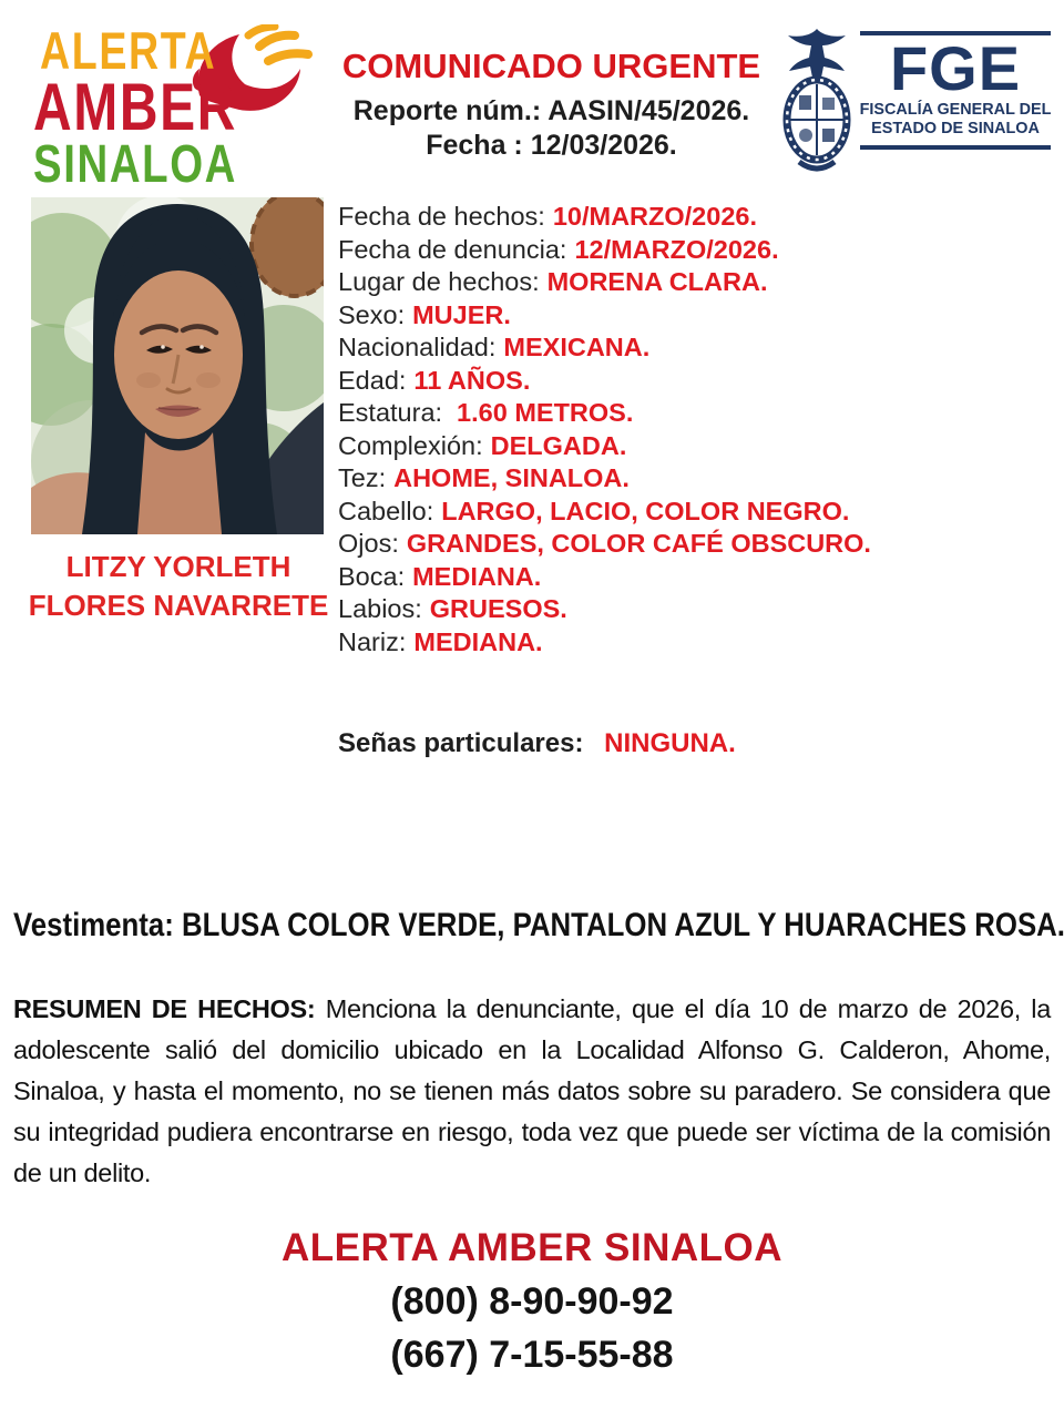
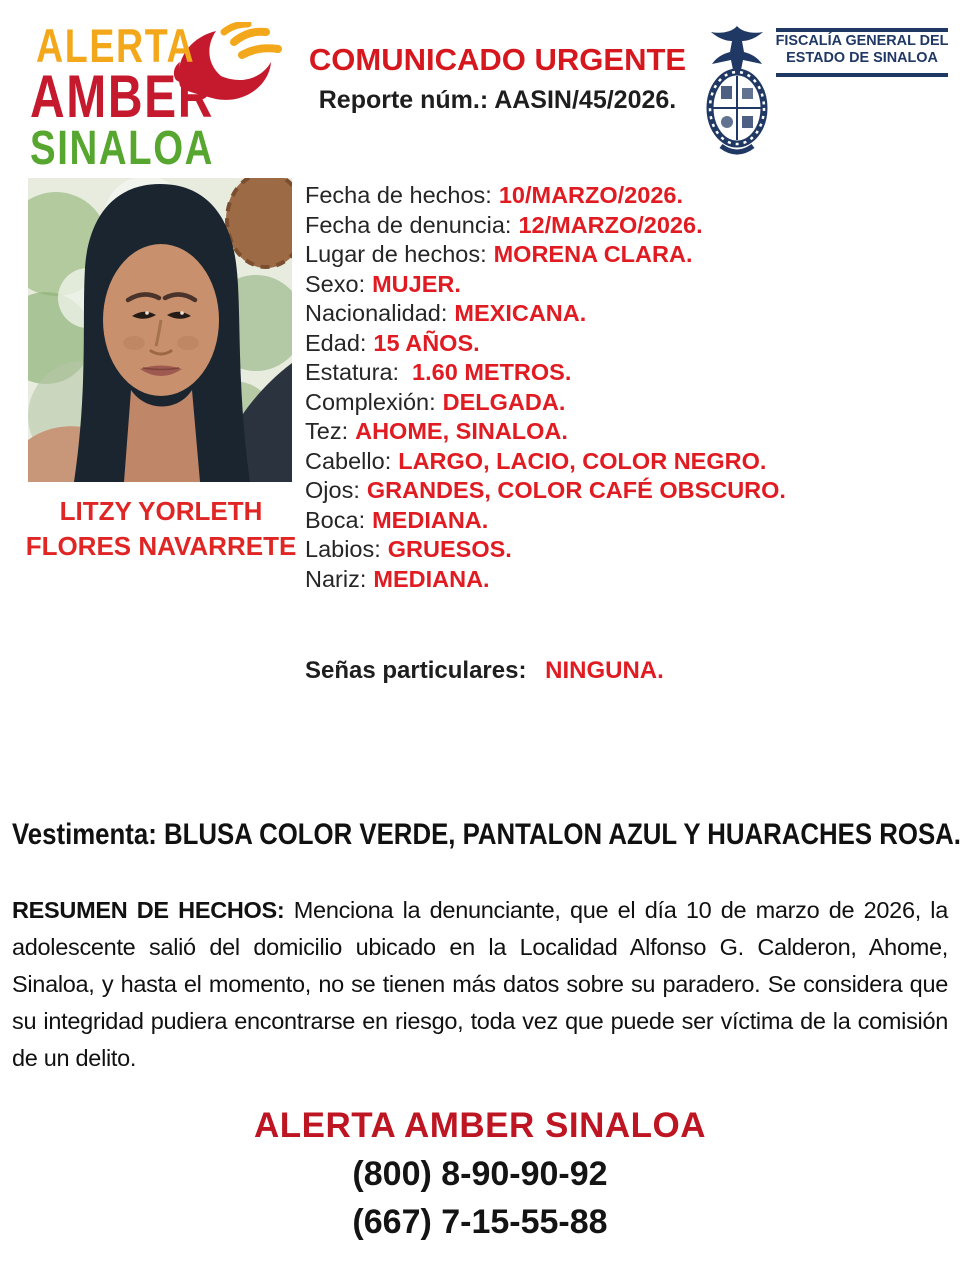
  ALERTA
  AMBER
  SINALOA
  COMUNICADO URGENTE
  Reporte núm.: AASIN/45/2026.
- Fecha : 12/03/2026.
- FGE
  FISCALÍA GENERAL DEL
  ESTADO DE SINALOA
  LITZY YORLETH
  FLORES NAVARRETE
  Fecha de hechos: 10/MARZO/2026.
  Fecha de denuncia: 12/MARZO/2026.
  Lugar de hechos: MORENA CLARA.
  Sexo: MUJER.
  Nacionalidad: MEXICANA.
- Edad: 11 AÑOS.
+ Edad: 15 AÑOS.
  Estatura: 1.60 METROS.
  Complexión: DELGADA.
  Tez: AHOME, SINALOA.
  Cabello: LARGO, LACIO, COLOR NEGRO.
  Ojos: GRANDES, COLOR CAFÉ OBSCURO.
  Boca: MEDIANA.
  Labios: GRUESOS.
  Nariz: MEDIANA.
  Señas particulares: NINGUNA.
  Vestimenta: BLUSA COLOR VERDE, PANTALON AZUL Y HUARACHES ROSA.
  RESUMEN DE HECHOS: Menciona la denunciante, que el día 10 de marzo de 2026, la adolescente salió del domicilio ubicado en la Localidad Alfonso G. Calderon, Ahome, Sinaloa, y hasta el momento, no se tienen más datos sobre su paradero. Se considera que su integridad pudiera encontrarse en riesgo, toda vez que puede ser víctima de la comisión de un delito.
  ALERTA AMBER SINALOA
  (800) 8-90-90-92
  (667) 7-15-55-88
